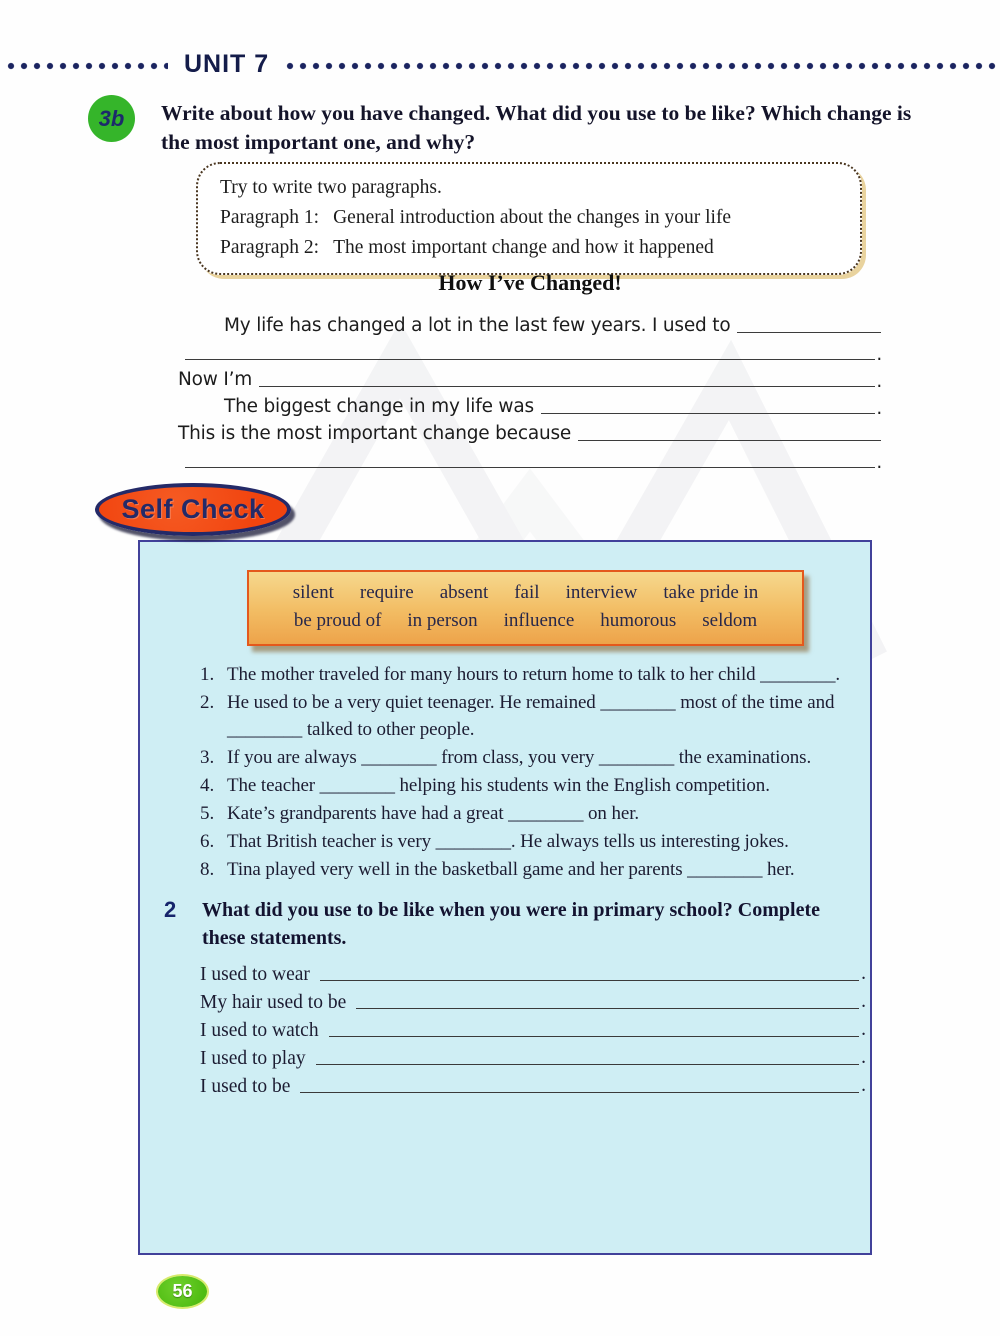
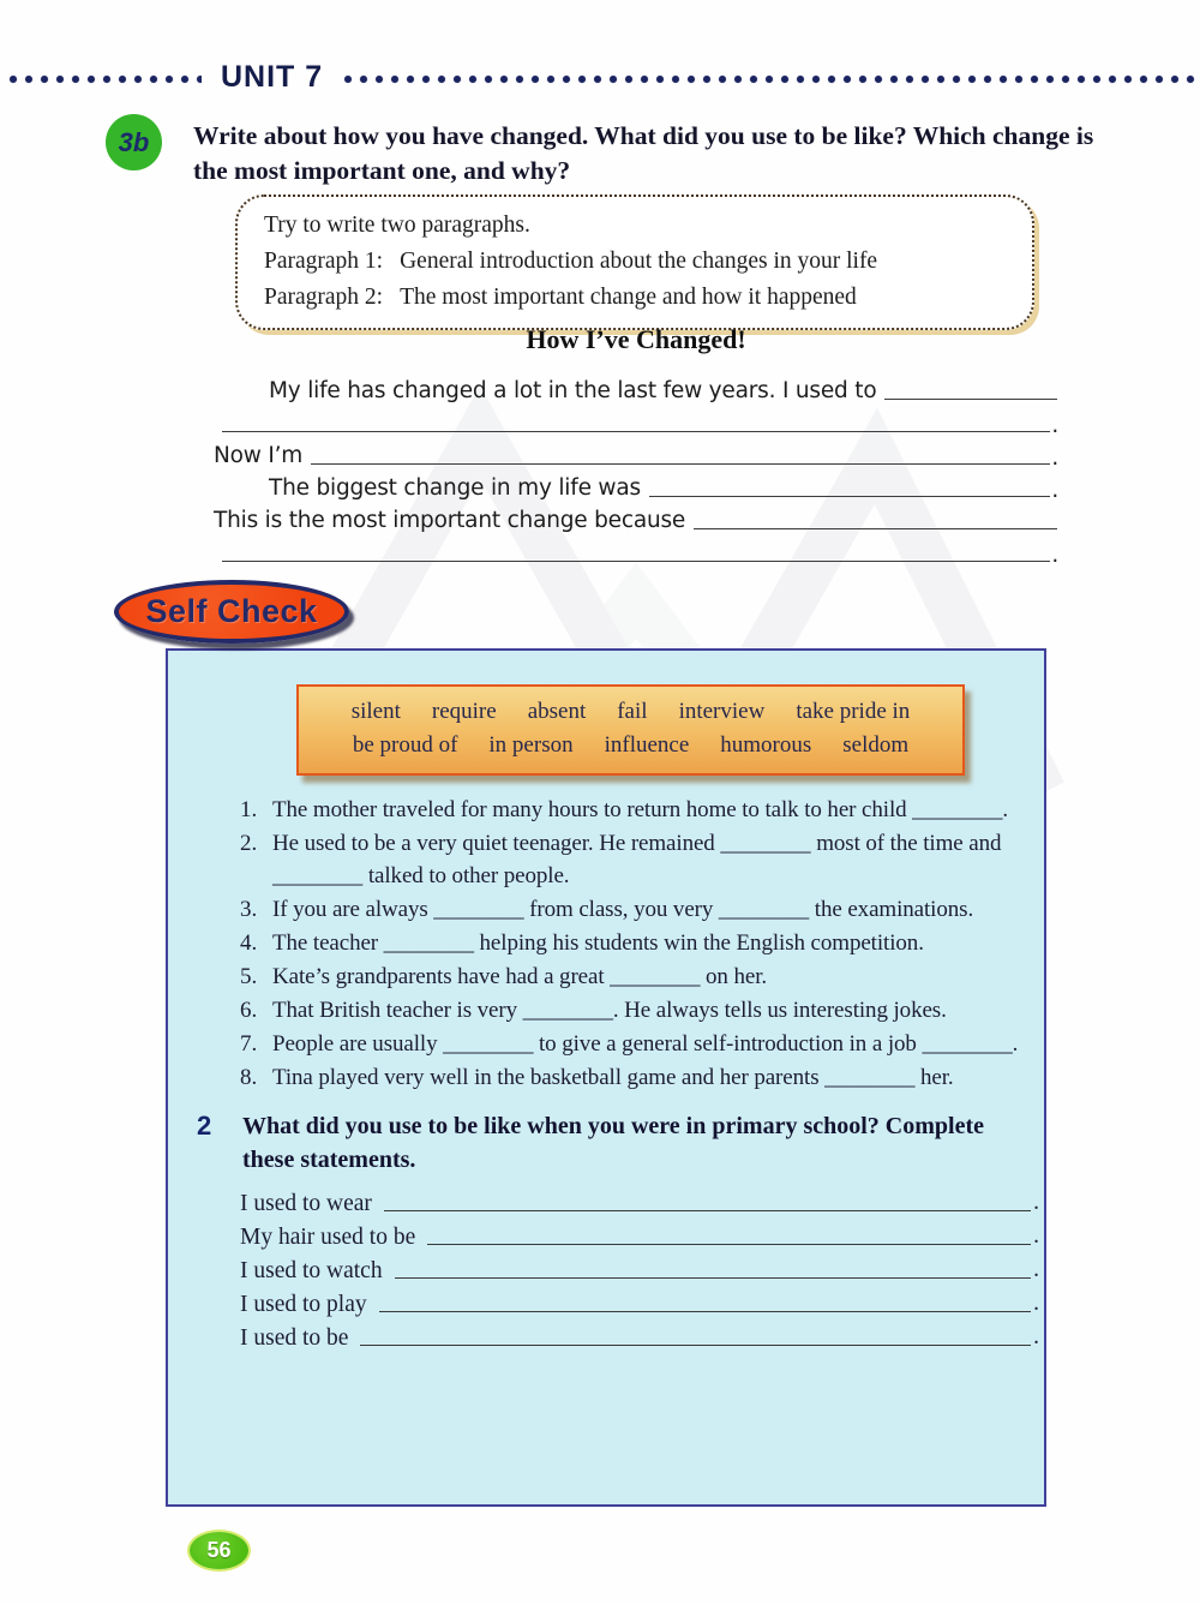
  UNIT 7
  3b
  Write about how you have changed. What did you use to be like? Which change is the most important one, and why?
  Try to write two paragraphs.
  Paragraph 1: General introduction about the changes in your life
  Paragraph 2: The most important change and how it happened
  How I’ve Changed!
  My life has changed a lot in the last few years. I used to
  .
  Now I’m
  .
  The biggest change in my life was
  .
  This is the most important change because
  .
  Self Check
  silent
  require
  absent
  fail
  interview
  take pride in
  be proud of
  in person
  influence
  humorous
  seldom
  1.
  The mother traveled for many hours to return home to talk to her child ________.
  2.
  He used to be a very quiet teenager. He remained ________ most of the time and ________ talked to other people.
  3.
  If you are always ________ from class, you very ________ the examinations.
  4.
  The teacher ________ helping his students win the English competition.
  5.
  Kate’s grandparents have had a great ________ on her.
  6.
  That British teacher is very ________. He always tells us interesting jokes.
+ 7.
+ People are usually ________ to give a general self-introduction in a job ________.
  8.
  Tina played very well in the basketball game and her parents ________ her.
  2
  What did you use to be like when you were in primary school? Complete these statements.
  I used to wear
  .
  My hair used to be
  .
  I used to watch
  .
  I used to play
  .
  I used to be
  .
  56
